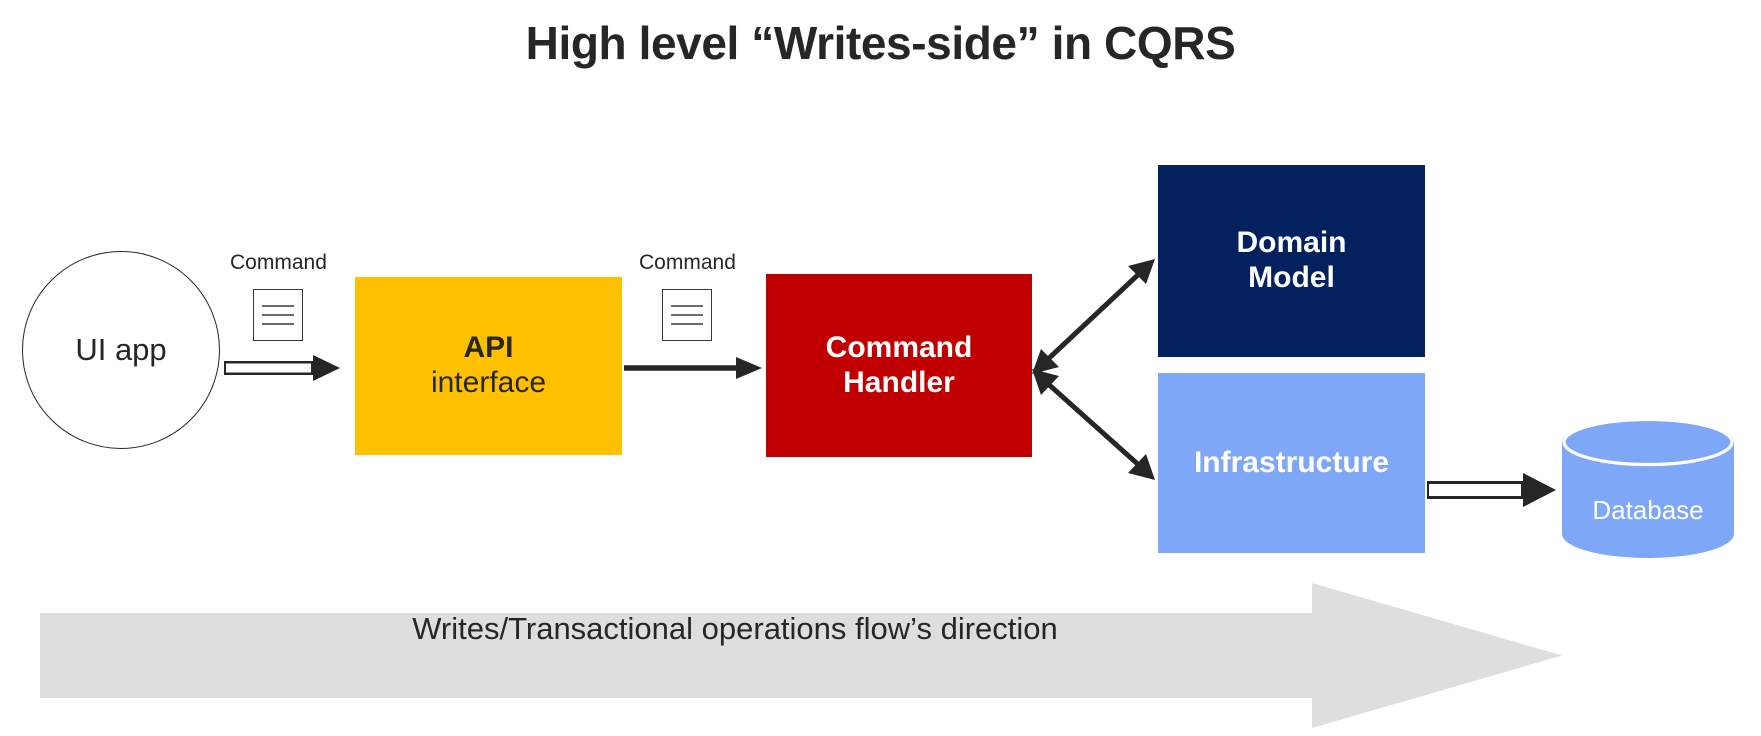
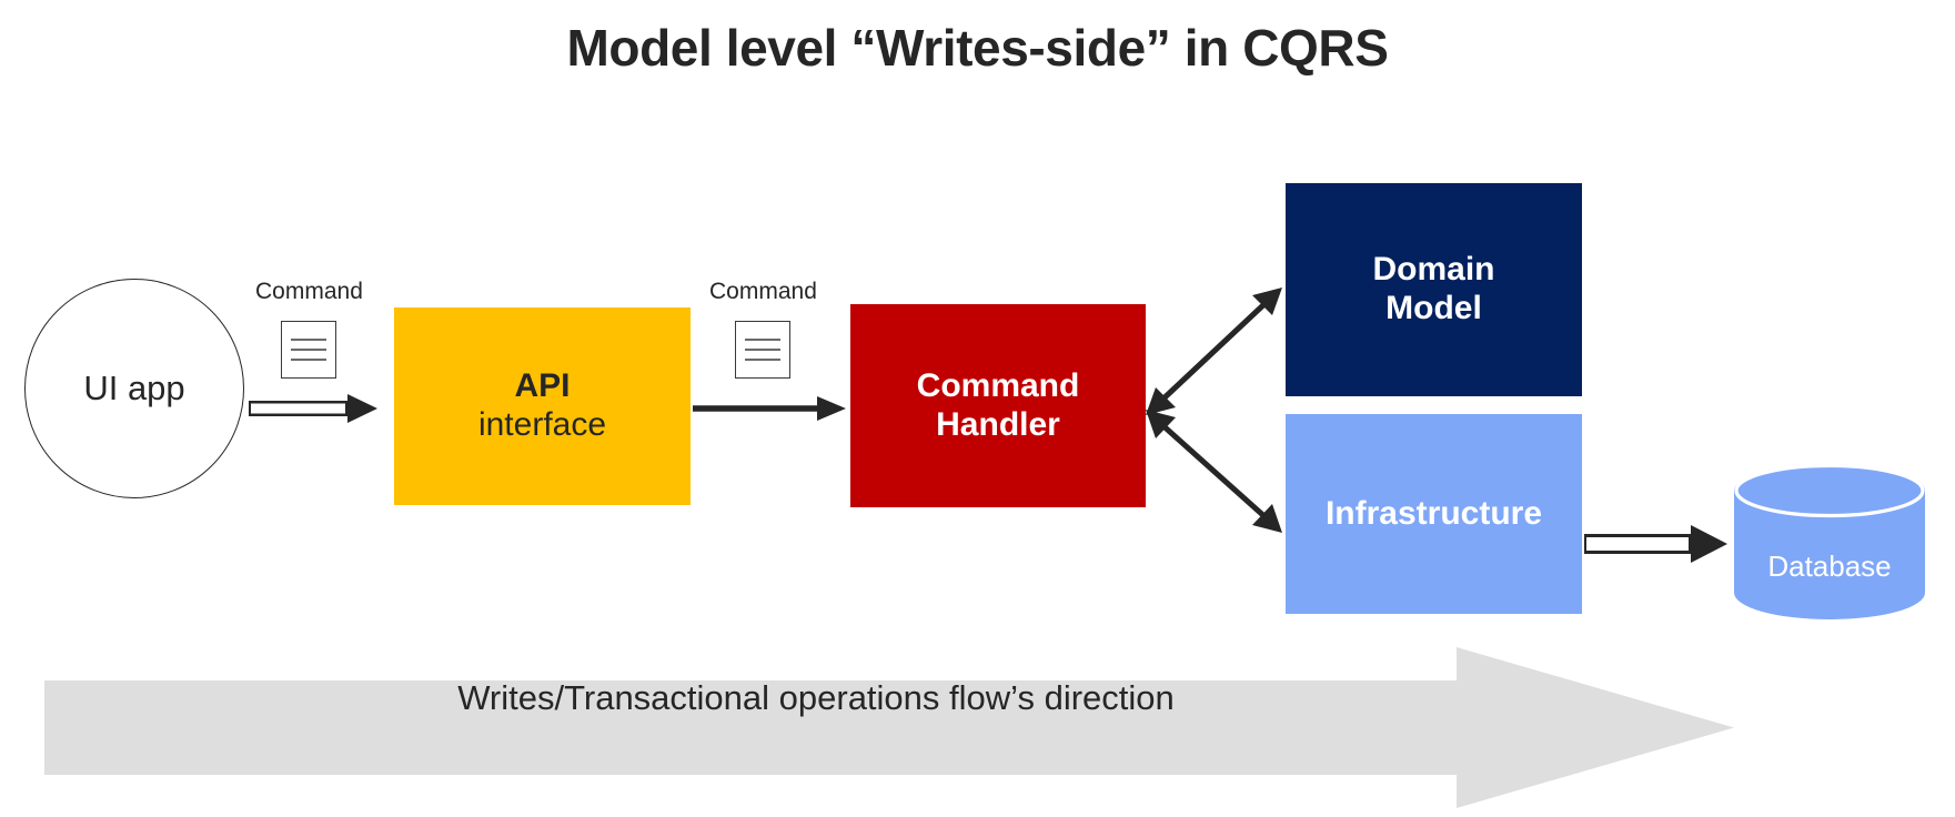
- High level “Writes-side” in CQRS
+ Model level “Writes-side” in CQRS
  UI app
  Command
  API
  interface
  Command
  Command
  Handler
  Domain
  Model
  Infrastructure
  Database
  Writes/Transactional operations flow’s direction
